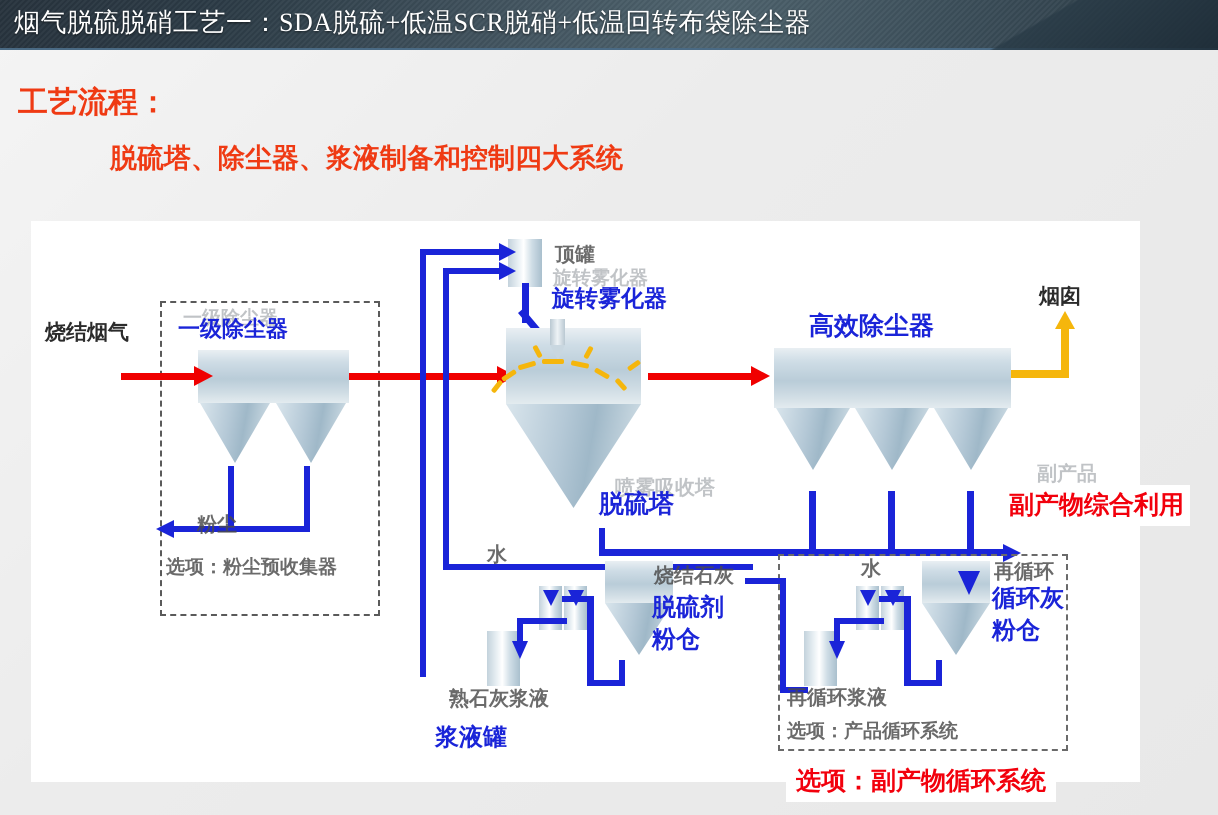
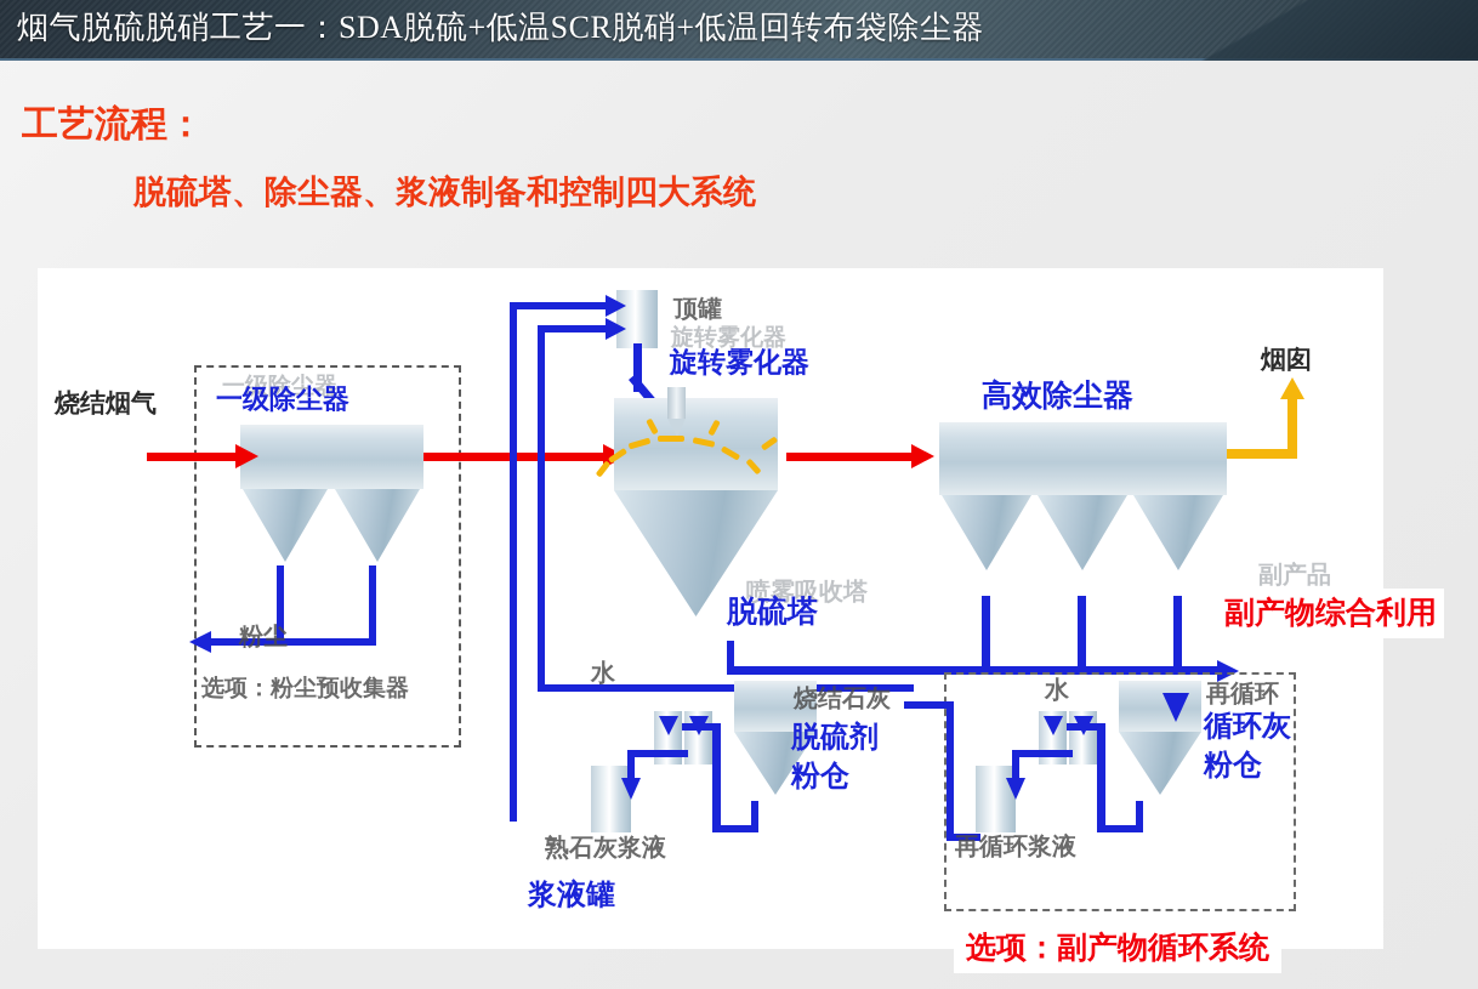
  烟气脱硫脱硝工艺一：SDA脱硫+低温SCR脱硝+低温回转布袋除尘器
  工艺流程：
  脱硫塔、除尘器、浆液制备和控制四大系统
  烧结烟气
  一级除尘器
  一级除尘器
  粉尘
  选项：粉尘预收集器
  顶罐
  旋转雾化器
  旋转雾化器
  喷雾吸收塔
  脱硫塔
  高效除尘器
  烟囱
  副产品
  副产物综合利用
  水
  熟石灰浆液
  浆液罐
  烧结石灰
  脱硫剂
  粉仓
  水
  再循环
  循环灰
  粉仓
  再循环浆液
- 选项：产品循环系统
  选项：副产物循环系统
